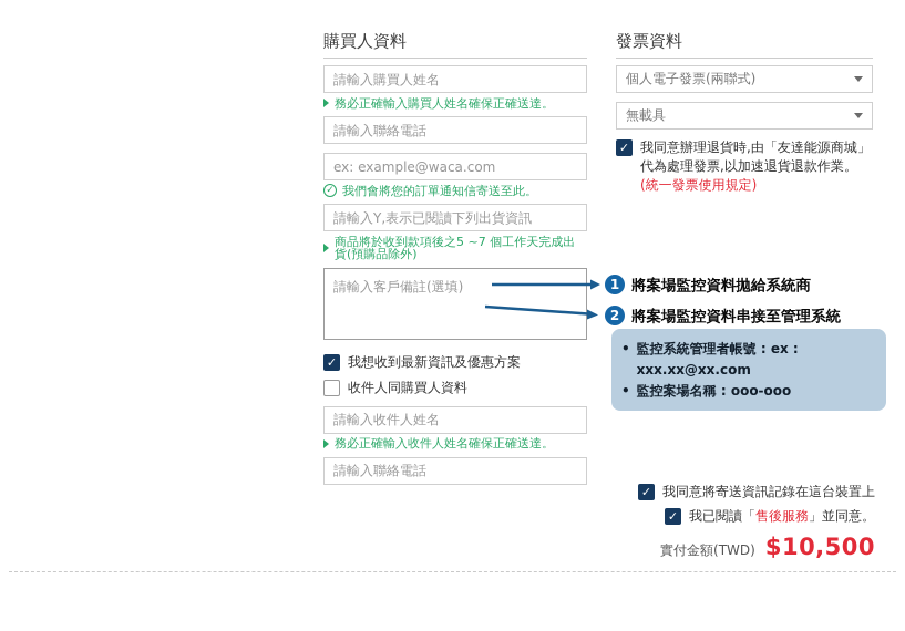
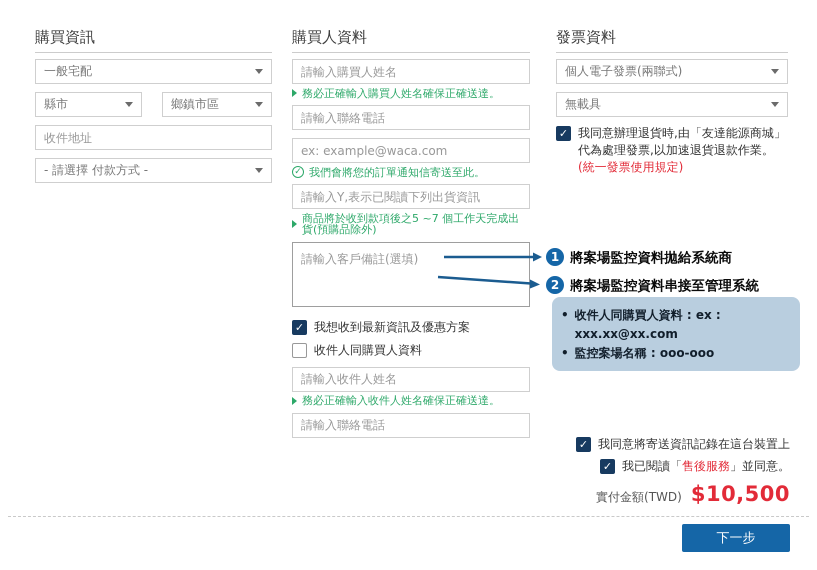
+ 購買資訊
+ 一般宅配
+ 縣市
+ 鄉鎮市區
+ 收件地址
+ - 請選擇 付款方式 -
  購買人資料
  請輸入購買人姓名
  務必正確輸入購買人姓名確保正確送達。
  請輸入聯絡電話
  ex: example@waca.com
  ✓
  我們會將您的訂單通知信寄送至此。
  請輸入Y,表示已閱讀下列出貨資訊
  商品將於收到款項後之5 ~7 個工作天完成出貨(預購品除外)
  請輸入客戶備註(選填)
  ✓
  我想收到最新資訊及優惠方案
  收件人同購買人資料
  請輸入收件人姓名
  務必正確輸入收件人姓名確保正確送達。
  請輸入聯絡電話
  發票資料
  個人電子發票(兩聯式)
  無載具
  ✓
  我同意辦理退貨時,由「友達能源商城」代為處理發票,以加速退貨退款作業。 (統一發票使用規定)
  1
  將案場監控資料拋給系統商
  2
  將案場監控資料串接至管理系統
  •
- 監控系統管理者帳號 : ex : xxx.xx@xx.com
+ 收件人同購買人資料 : ex : xxx.xx@xx.com
  •
  監控案場名稱 : ooo-ooo
  ✓
  我同意將寄送資訊記錄在這台裝置上
  ✓
  我已閱讀「售後服務」並同意。
  實付金額(TWD)
  $10,500
+ 下一步
